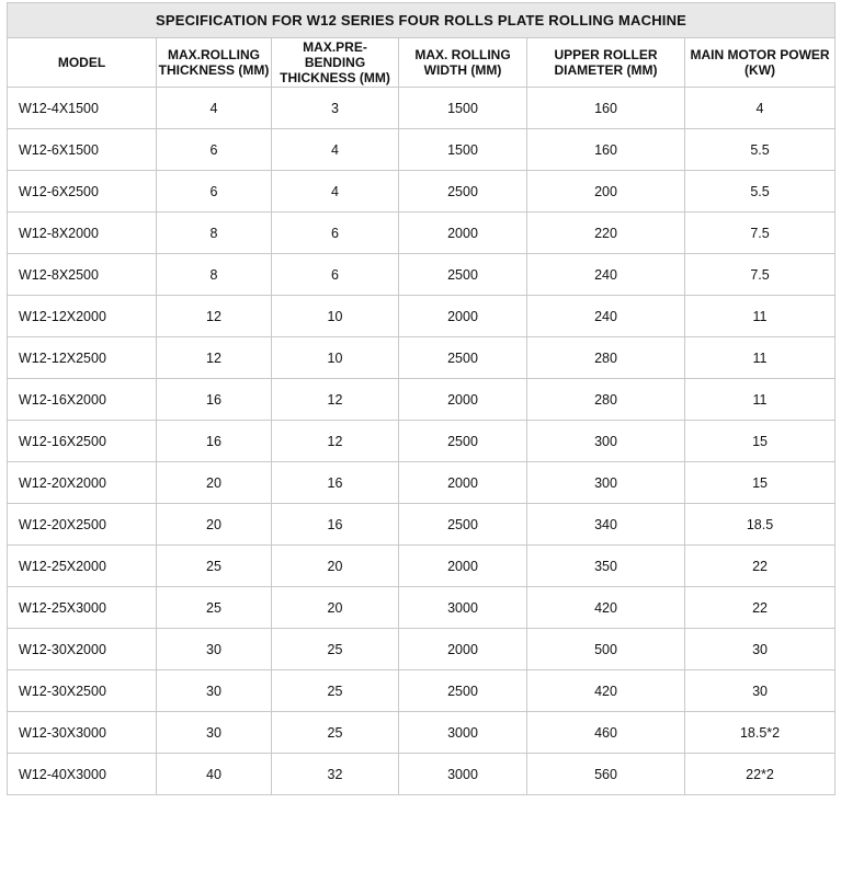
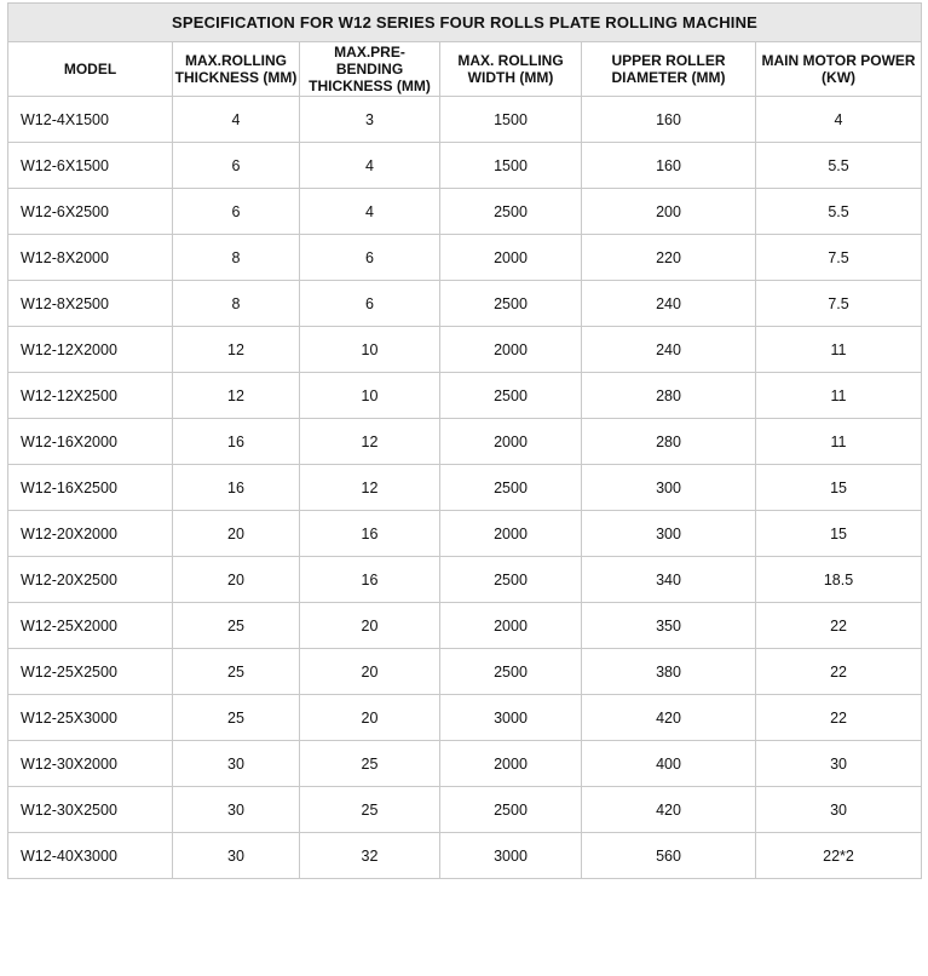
  SPECIFICATION FOR W12 SERIES FOUR ROLLS PLATE ROLLING MACHINE
  MODEL	MAX.ROLLING THICKNESS (MM)	MAX.PRE-BENDING THICKNESS (MM)	MAX. ROLLING WIDTH (MM)	UPPER ROLLER DIAMETER (MM)	MAIN MOTOR POWER (KW)
  W12-4X1500	4	3	1500	160	4
  W12-6X1500	6	4	1500	160	5.5
  W12-6X2500	6	4	2500	200	5.5
  W12-8X2000	8	6	2000	220	7.5
  W12-8X2500	8	6	2500	240	7.5
  W12-12X2000	12	10	2000	240	11
  W12-12X2500	12	10	2500	280	11
  W12-16X2000	16	12	2000	280	11
  W12-16X2500	16	12	2500	300	15
  W12-20X2000	20	16	2000	300	15
  W12-20X2500	20	16	2500	340	18.5
  W12-25X2000	25	20	2000	350	22
+ W12-25X2500	25	20	2500	380	22
  W12-25X3000	25	20	3000	420	22
- W12-30X2000	30	25	2000	500	30
+ W12-30X2000	30	25	2000	400	30
  W12-30X2500	30	25	2500	420	30
- W12-30X3000	30	25	3000	460	18.5*2
- W12-40X3000	40	32	3000	560	22*2
+ W12-40X3000	30	32	3000	560	22*2
